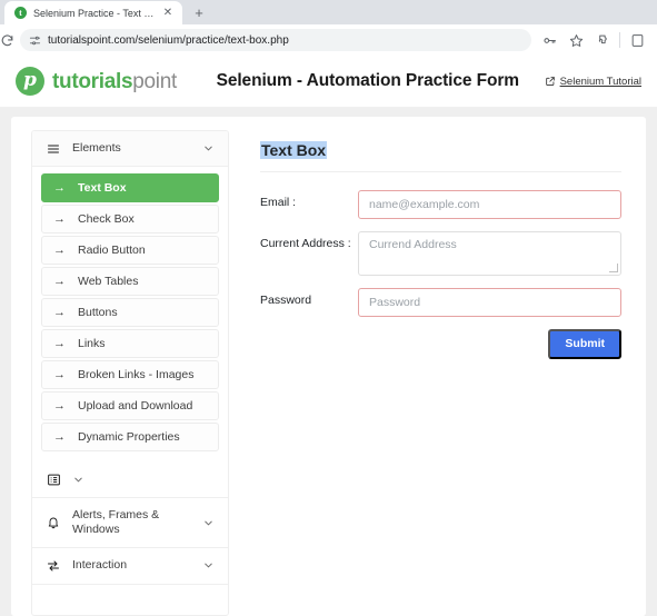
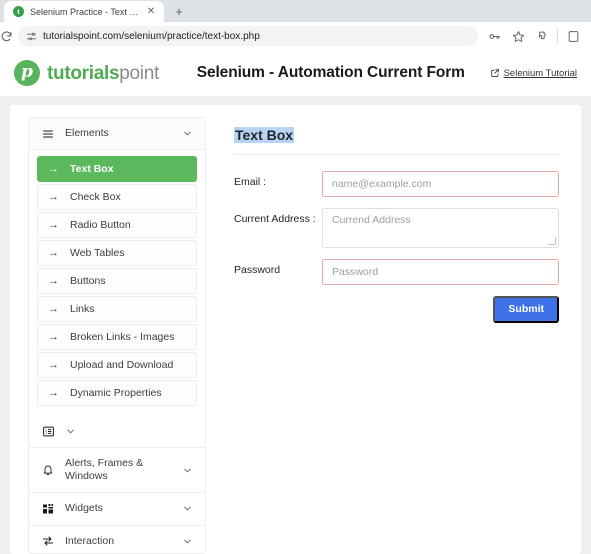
  t
  Selenium Practice - Text Bo
  ✕
  +
  tutorialspoint.com/selenium/practice/text-box.php
  p
  tutorialspoint
- Selenium - Automation Practice Form
+ Selenium - Automation Current Form
  Selenium Tutorial
  Elements
  →
  Text Box
  →
  Check Box
  →
  Radio Button
  →
  Web Tables
  →
  Buttons
  →
  Links
  →
  Broken Links - Images
  →
  Upload and Download
  →
  Dynamic Properties
  Alerts, Frames & Windows
+ Widgets
  Interaction
  Text Box
  Email :
  name@example.com
  Current Address :
  Currend Address
  Password
  Password
  Submit
